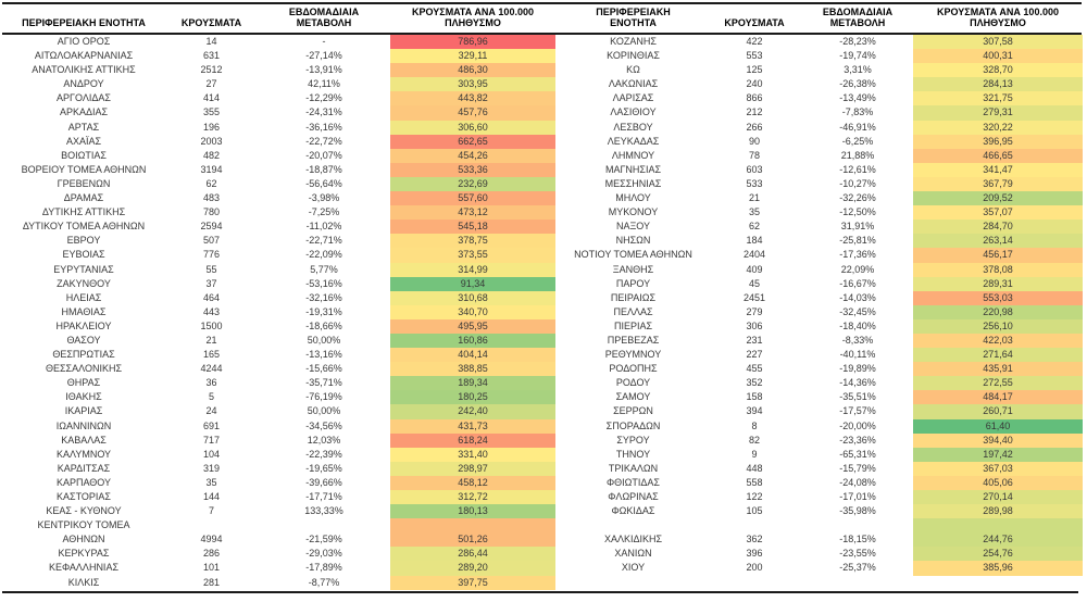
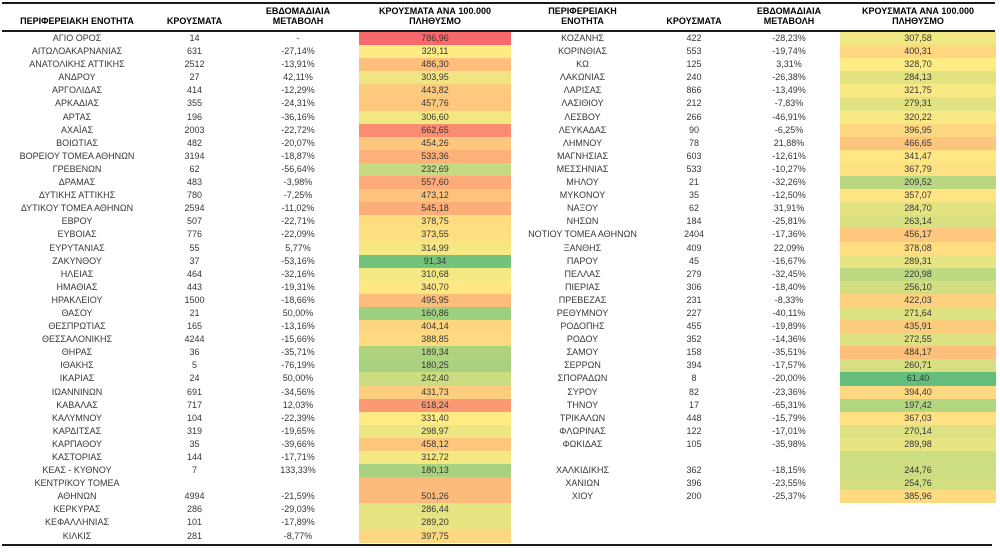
  ΠΕΡΙΦΕΡΕΙΑΚΗ ΕΝΟΤΗΤΑ
  ΚΡΟΥΣΜΑΤΑ
  ΕΒΔΟΜΑΔΙΑΙΑ
  ΜΕΤΑΒΟΛΗ
  ΚΡΟΥΣΜΑΤΑ ΑΝΑ 100.000
  ΠΛΗΘΥΣΜΟ
  ΑΓΙΟ ΟΡΟΣ
  14
  -
  786,96
  ΑΙΤΩΛΟΑΚΑΡΝΑΝΙΑΣ
  631
  -27,14%
  329,11
  ΑΝΑΤΟΛΙΚΗΣ ΑΤΤΙΚΗΣ
  2512
  -13,91%
  486,30
  ΑΝΔΡΟΥ
  27
  42,11%
  303,95
  ΑΡΓΟΛΙΔΑΣ
  414
  -12,29%
  443,82
  ΑΡΚΑΔΙΑΣ
  355
  -24,31%
  457,76
  ΑΡΤΑΣ
  196
  -36,16%
  306,60
  ΑΧΑΪΑΣ
  2003
  -22,72%
  662,65
  ΒΟΙΩΤΙΑΣ
  482
  -20,07%
  454,26
  ΒΟΡΕΙΟΥ ΤΟΜΕΑ ΑΘΗΝΩΝ
  3194
  -18,87%
  533,36
  ΓΡΕΒΕΝΩΝ
  62
  -56,64%
  232,69
  ΔΡΑΜΑΣ
  483
  -3,98%
  557,60
  ΔΥΤΙΚΗΣ ΑΤΤΙΚΗΣ
  780
  -7,25%
  473,12
  ΔΥΤΙΚΟΥ ΤΟΜΕΑ ΑΘΗΝΩΝ
  2594
  -11,02%
  545,18
  ΕΒΡΟΥ
  507
  -22,71%
  378,75
  ΕΥΒΟΙΑΣ
  776
  -22,09%
  373,55
  ΕΥΡΥΤΑΝΙΑΣ
  55
  5,77%
  314,99
  ΖΑΚΥΝΘΟΥ
  37
  -53,16%
  91,34
  ΗΛΕΙΑΣ
  464
  -32,16%
  310,68
  ΗΜΑΘΙΑΣ
  443
  -19,31%
  340,70
  ΗΡΑΚΛΕΙΟΥ
  1500
  -18,66%
  495,95
  ΘΑΣΟΥ
  21
  50,00%
  160,86
  ΘΕΣΠΡΩΤΙΑΣ
  165
  -13,16%
  404,14
  ΘΕΣΣΑΛΟΝΙΚΗΣ
  4244
  -15,66%
  388,85
  ΘΗΡΑΣ
  36
  -35,71%
  189,34
  ΙΘΑΚΗΣ
  5
  -76,19%
  180,25
  ΙΚΑΡΙΑΣ
  24
  50,00%
  242,40
  ΙΩΑΝΝΙΝΩΝ
  691
  -34,56%
  431,73
  ΚΑΒΑΛΑΣ
  717
  12,03%
  618,24
  ΚΑΛΥΜΝΟΥ
  104
  -22,39%
  331,40
  ΚΑΡΔΙΤΣΑΣ
  319
  -19,65%
  298,97
  ΚΑΡΠΑΘΟΥ
  35
  -39,66%
  458,12
  ΚΑΣΤΟΡΙΑΣ
  144
  -17,71%
  312,72
  ΚΕΑΣ - ΚΥΘΝΟΥ
  7
  133,33%
  180,13
  ΚΕΝΤΡΙΚΟΥ ΤΟΜΕΑ
  ΑΘΗΝΩΝ
  4994
  -21,59%
  501,26
  ΚΕΡΚΥΡΑΣ
  286
  -29,03%
  286,44
  ΚΕΦΑΛΛΗΝΙΑΣ
  101
  -17,89%
  289,20
  ΚΙΛΚΙΣ
  281
  -8,77%
  397,75
  ΠΕΡΙΦΕΡΕΙΑΚΗ
  ΕΝΟΤΗΤΑ
  ΚΡΟΥΣΜΑΤΑ
  ΕΒΔΟΜΑΔΙΑΙΑ
  ΜΕΤΑΒΟΛΗ
  ΚΡΟΥΣΜΑΤΑ ΑΝΑ 100.000
  ΠΛΗΘΥΣΜΟ
  ΚΟΖΑΝΗΣ
  422
  -28,23%
  307,58
  ΚΟΡΙΝΘΙΑΣ
  553
  -19,74%
  400,31
  ΚΩ
  125
  3,31%
  328,70
  ΛΑΚΩΝΙΑΣ
  240
  -26,38%
  284,13
  ΛΑΡΙΣΑΣ
  866
  -13,49%
  321,75
  ΛΑΣΙΘΙΟΥ
  212
  -7,83%
  279,31
  ΛΕΣΒΟΥ
  266
  -46,91%
  320,22
  ΛΕΥΚΑΔΑΣ
  90
  -6,25%
  396,95
  ΛΗΜΝΟΥ
  78
  21,88%
  466,65
  ΜΑΓΝΗΣΙΑΣ
  603
  -12,61%
  341,47
  ΜΕΣΣΗΝΙΑΣ
  533
  -10,27%
  367,79
  ΜΗΛΟΥ
  21
  -32,26%
  209,52
  ΜΥΚΟΝΟΥ
  35
  -12,50%
  357,07
  ΝΑΞΟΥ
  62
  31,91%
  284,70
  ΝΗΣΩΝ
  184
  -25,81%
  263,14
  ΝΟΤΙΟΥ ΤΟΜΕΑ ΑΘΗΝΩΝ
  2404
  -17,36%
  456,17
  ΞΑΝΘΗΣ
  409
  22,09%
  378,08
  ΠΑΡΟΥ
  45
  -16,67%
  289,31
- ΠΕΙΡΑΙΩΣ
- 2451
- -14,03%
- 553,03
  ΠΕΛΛΑΣ
  279
  -32,45%
  220,98
  ΠΙΕΡΙΑΣ
  306
  -18,40%
  256,10
  ΠΡΕΒΕΖΑΣ
  231
  -8,33%
  422,03
  ΡΕΘΥΜΝΟΥ
  227
  -40,11%
  271,64
  ΡΟΔΟΠΗΣ
  455
  -19,89%
  435,91
  ΡΟΔΟΥ
  352
  -14,36%
  272,55
  ΣΑΜΟΥ
  158
  -35,51%
  484,17
  ΣΕΡΡΩΝ
  394
  -17,57%
  260,71
  ΣΠΟΡΑΔΩΝ
  8
  -20,00%
  61,40
  ΣΥΡΟΥ
  82
  -23,36%
  394,40
  ΤΗΝΟΥ
- 9
+ 17
  -65,31%
  197,42
  ΤΡΙΚΑΛΩΝ
  448
  -15,79%
  367,03
- ΦΘΙΩΤΙΔΑΣ
- 558
- -24,08%
- 405,06
  ΦΛΩΡΙΝΑΣ
  122
  -17,01%
  270,14
  ΦΩΚΙΔΑΣ
  105
  -35,98%
  289,98
  ΧΑΛΚΙΔΙΚΗΣ
  362
  -18,15%
  244,76
  ΧΑΝΙΩΝ
  396
  -23,55%
  254,76
  ΧΙΟΥ
  200
  -25,37%
  385,96
